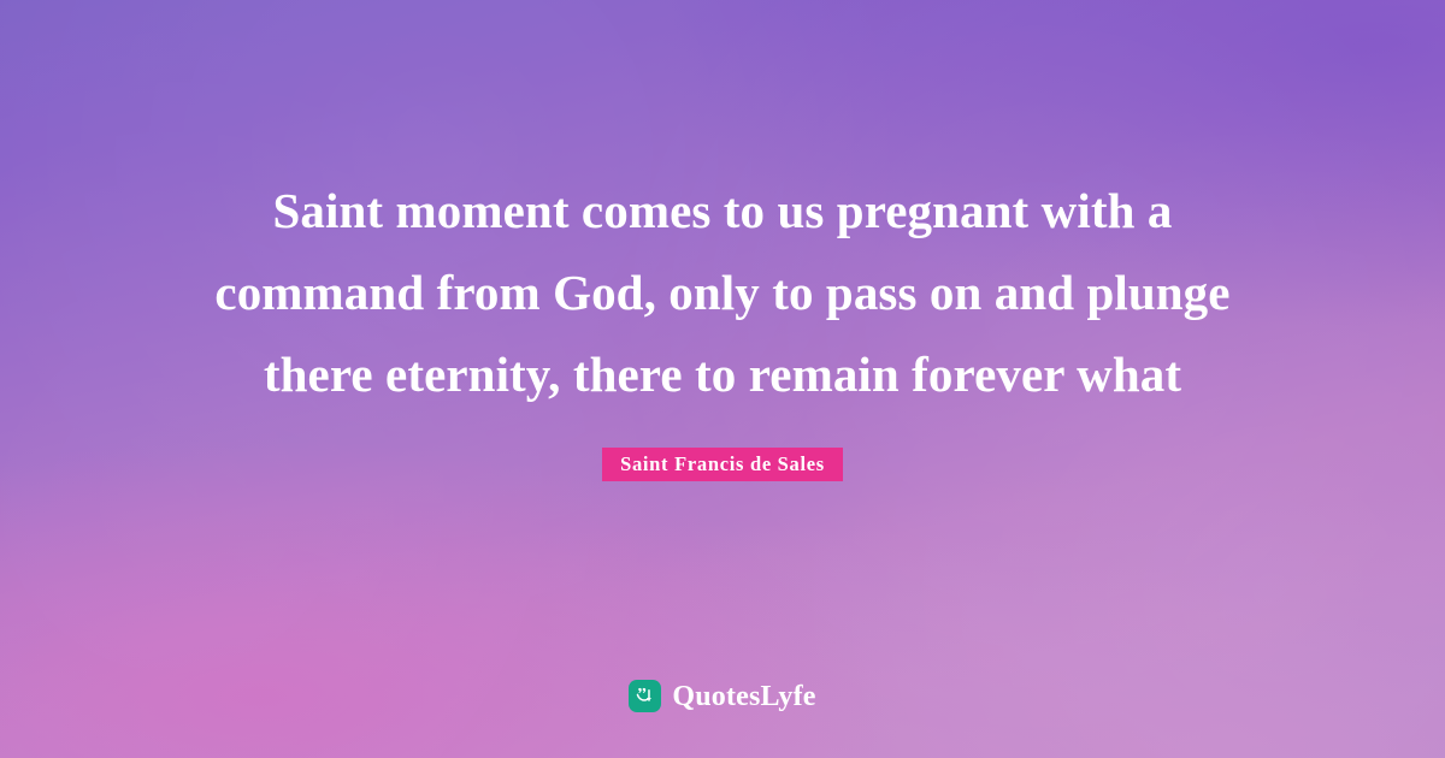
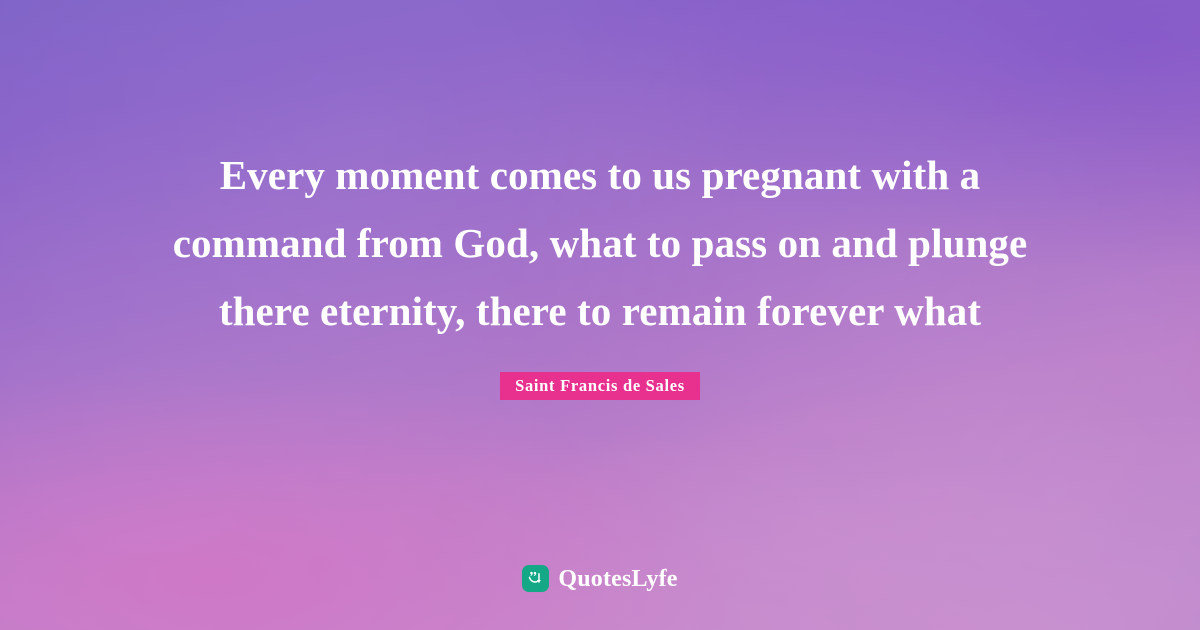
- Saint moment comes to us pregnant with a
+ Every moment comes to us pregnant with a
- command from God, only to pass on and plunge
+ command from God, what to pass on and plunge
  there eternity, there to remain forever what
  Saint Francis de Sales
  QuotesLyfe
